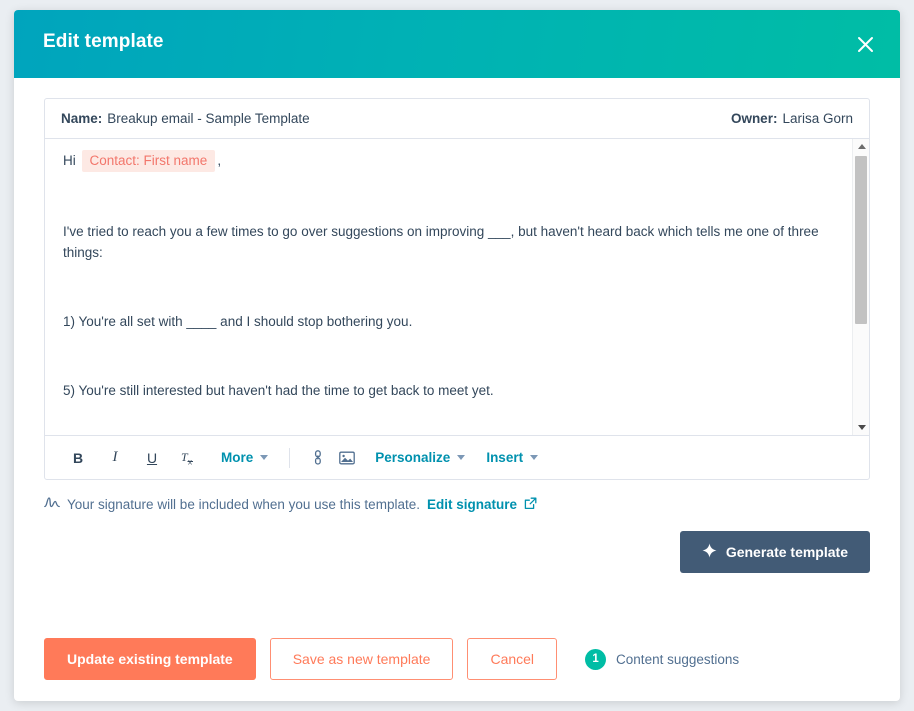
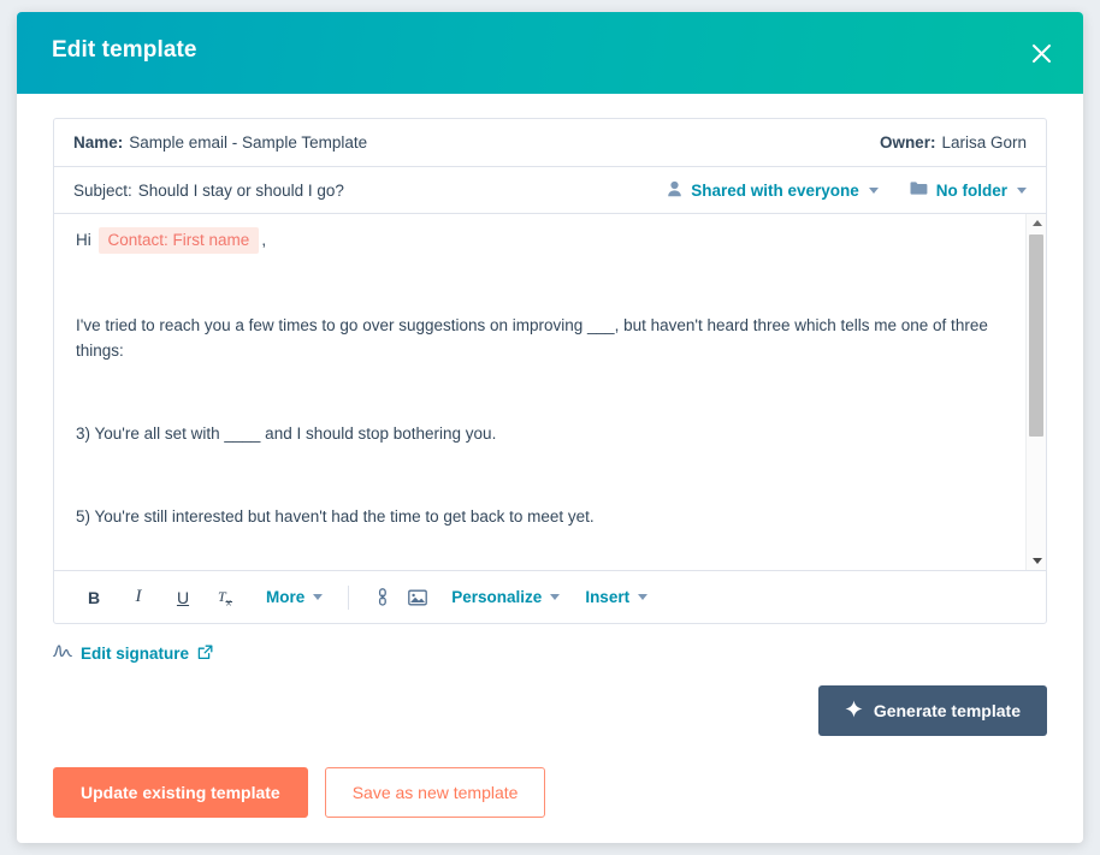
  Edit template
  Name:
- Breakup email - Sample Template
+ Sample email - Sample Template
  Owner:
  Larisa Gorn
+ Subject:
+ Should I stay or should I go?
+ Shared with everyone
+ No folder
  Hi Contact: First name ,
- I've tried to reach you a few times to go over suggestions on improving ___, but haven't heard back which tells me one of three things:
+ I've tried to reach you a few times to go over suggestions on improving ___, but haven't heard three which tells me one of three things:
- 1) You're all set with ____ and I should stop bothering you.
+ 3) You're all set with ____ and I should stop bothering you.
  5) You're still interested but haven't had the time to get back to meet yet.
  B
  I
  U
  T
  More
  Personalize
  Insert
- Your signature will be included when you use this template.
  Edit signature
  Generate template
  Update existing template
  Save as new template
- Cancel
- 1
- Content suggestions
